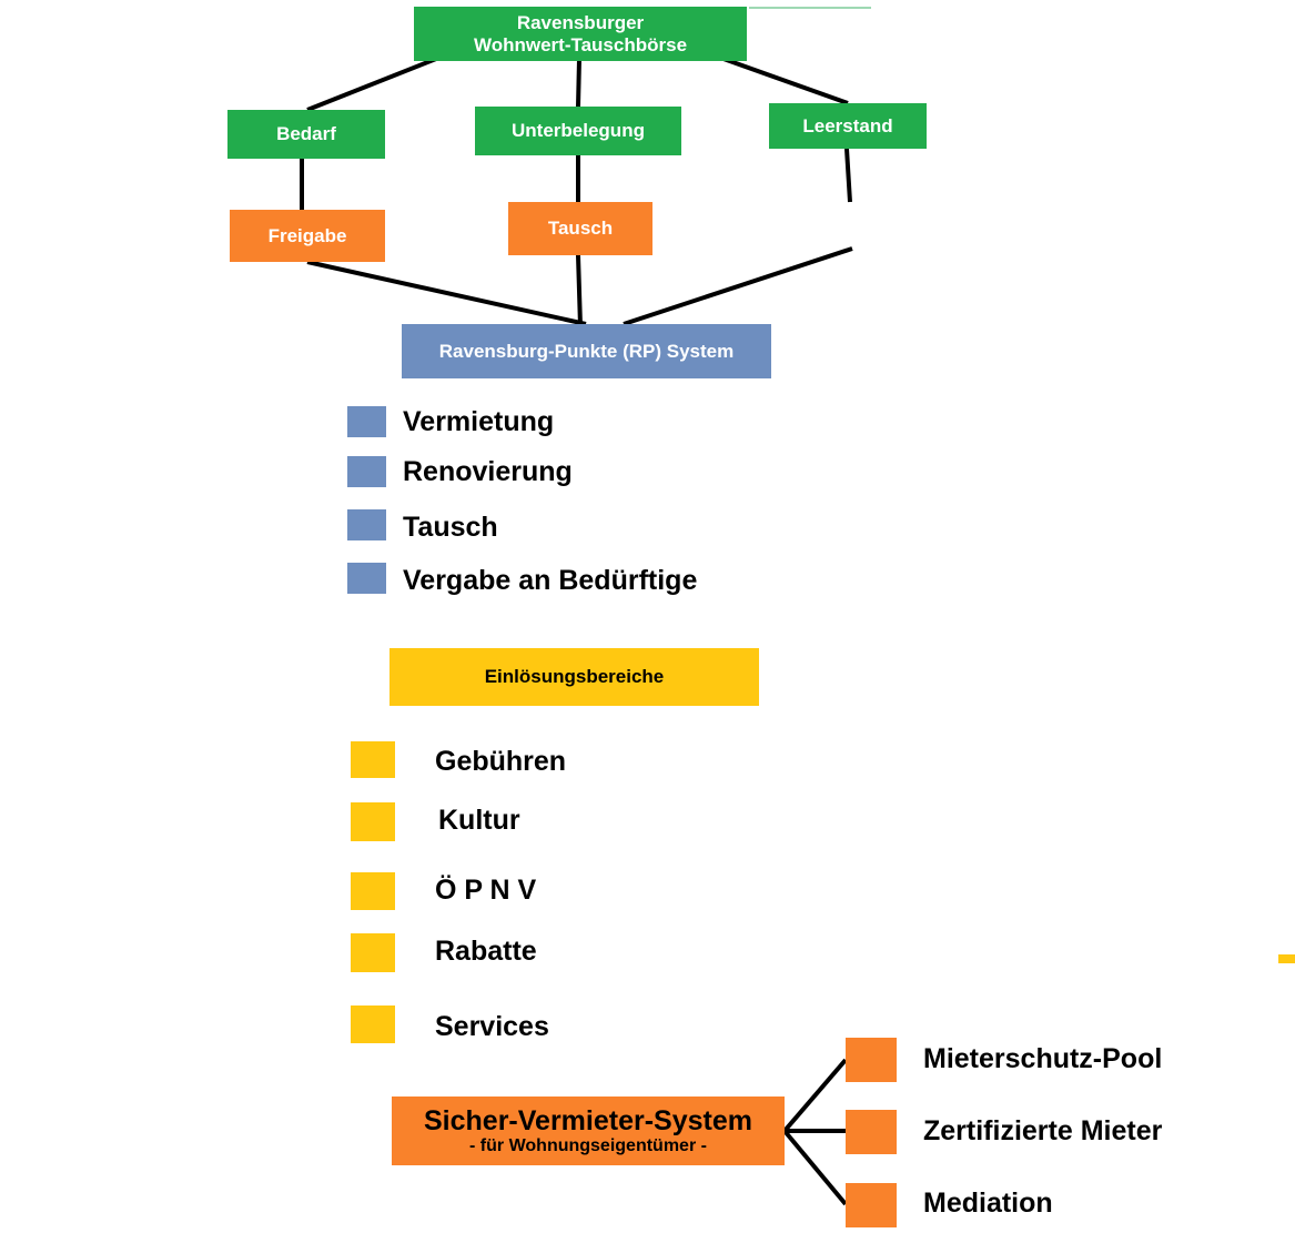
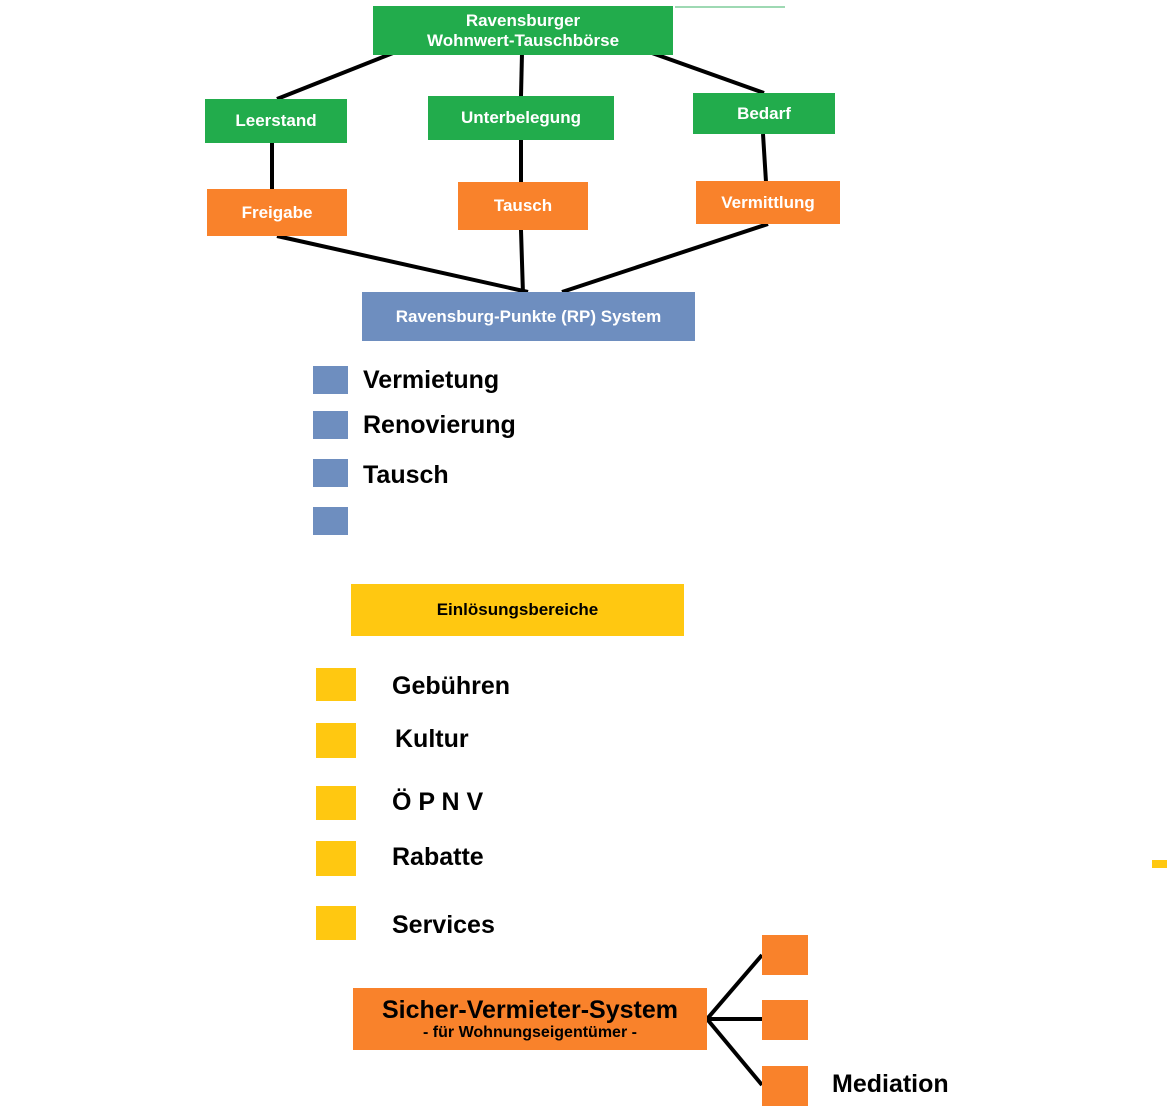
  Ravensburger
  Wohnwert-Tauschbörse
- Bedarf
+ Leerstand
  Unterbelegung
- Leerstand
+ Bedarf
  Freigabe
  Tausch
+ Vermittlung
  Ravensburg-Punkte (RP) System
  Vermietung
  Renovierung
  Tausch
- Vergabe an Bedürftige
  Einlösungsbereiche
  Gebühren
  Kultur
  Ö P N V
  Rabatte
  Services
  Sicher-Vermieter-System
  - für Wohnungseigentümer -
- Mieterschutz-Pool
- Zertifizierte Mieter
  Mediation
